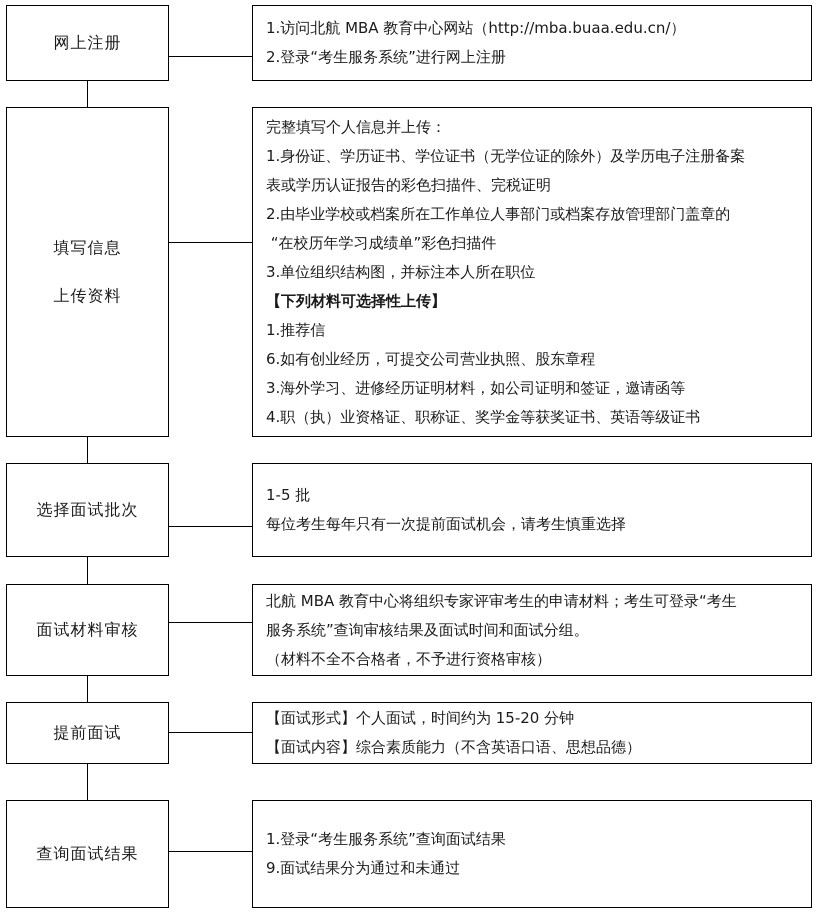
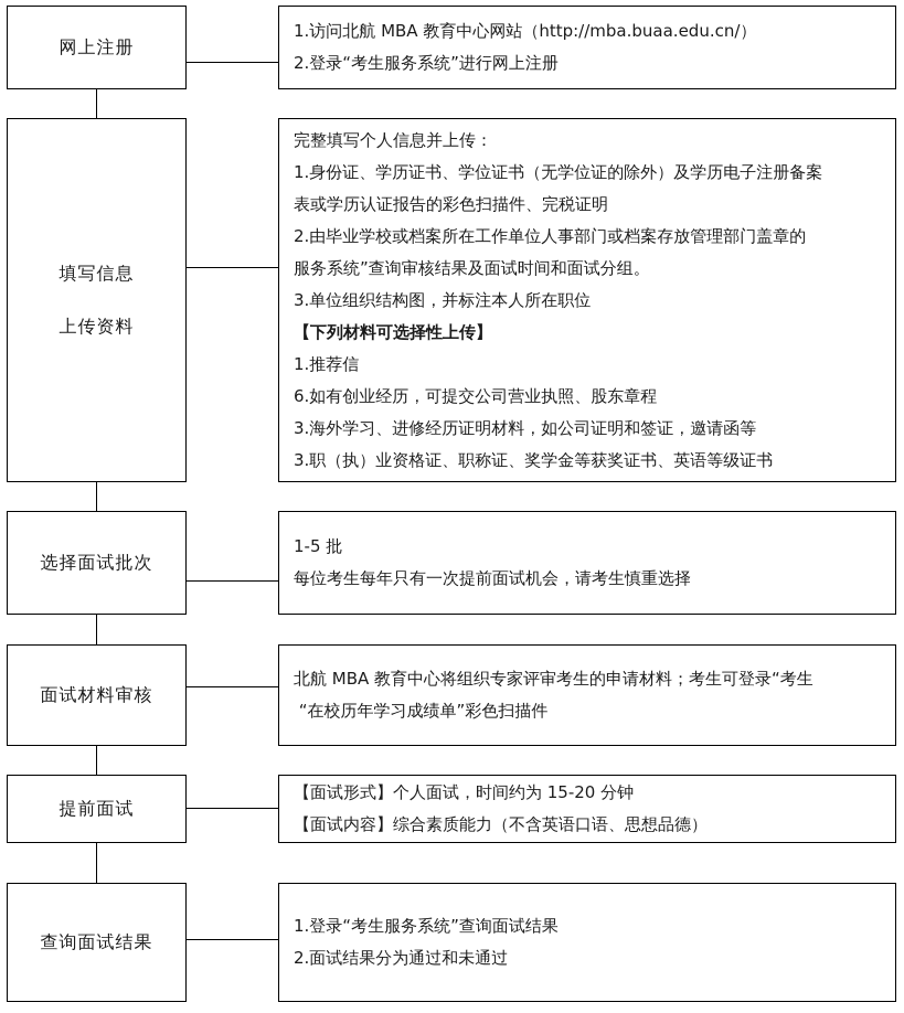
  网上注册
  1.访问北航 MBA 教育中心网站（http://mba.buaa.edu.cn/）
  2.登录“考生服务系统”进行网上注册
  填写信息
  上传资料
  完整填写个人信息并上传：
  1.身份证、学历证书、学位证书（无学位证的除外）及学历电子注册备案
  表或学历认证报告的彩色扫描件、完税证明
  2.由毕业学校或档案所在工作单位人事部门或档案存放管理部门盖章的
- “在校历年学习成绩单”彩色扫描件
+ 服务系统”查询审核结果及面试时间和面试分组。
  3.单位组织结构图，并标注本人所在职位
  【下列材料可选择性上传】
  1.推荐信
  6.如有创业经历，可提交公司营业执照、股东章程
  3.海外学习、进修经历证明材料，如公司证明和签证，邀请函等
- 4.职（执）业资格证、职称证、奖学金等获奖证书、英语等级证书
+ 3.职（执）业资格证、职称证、奖学金等获奖证书、英语等级证书
  选择面试批次
  1-5 批
  每位考生每年只有一次提前面试机会，请考生慎重选择
  面试材料审核
  北航 MBA 教育中心将组织专家评审考生的申请材料；考生可登录“考生
- 服务系统”查询审核结果及面试时间和面试分组。
+ “在校历年学习成绩单”彩色扫描件
- （材料不全不合格者，不予进行资格审核）
  提前面试
  【面试形式】个人面试，时间约为 15-20 分钟
  【面试内容】综合素质能力（不含英语口语、思想品德）
  查询面试结果
  1.登录“考生服务系统”查询面试结果
- 9.面试结果分为通过和未通过
+ 2.面试结果分为通过和未通过
